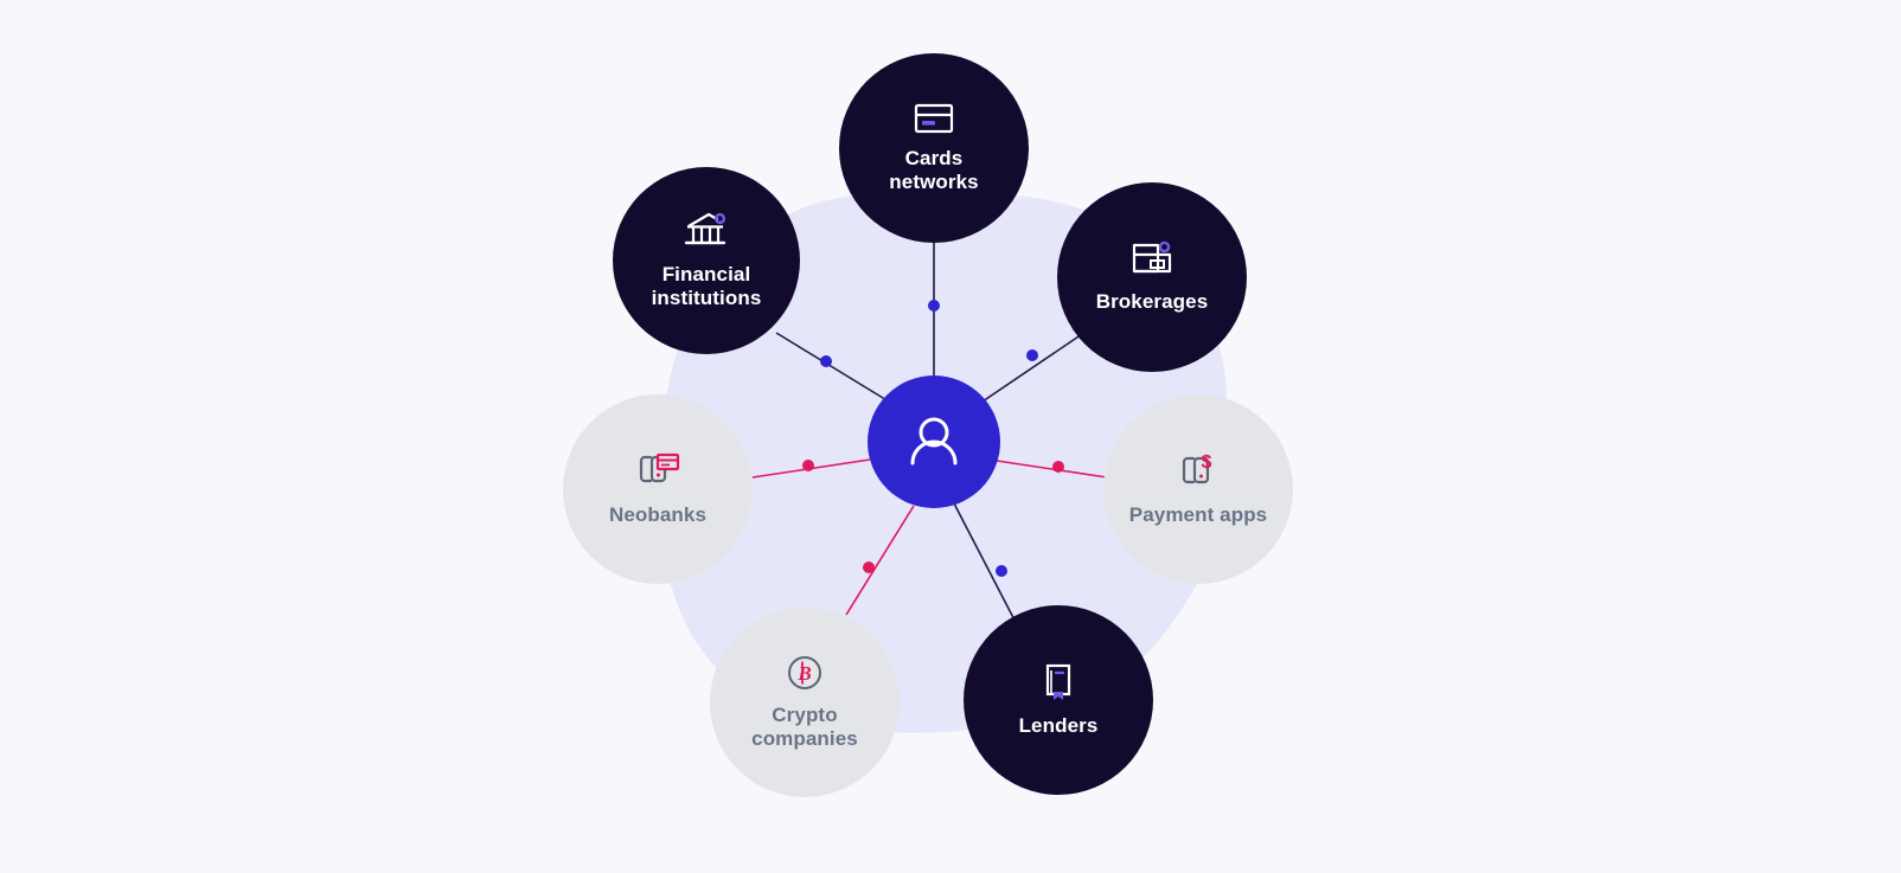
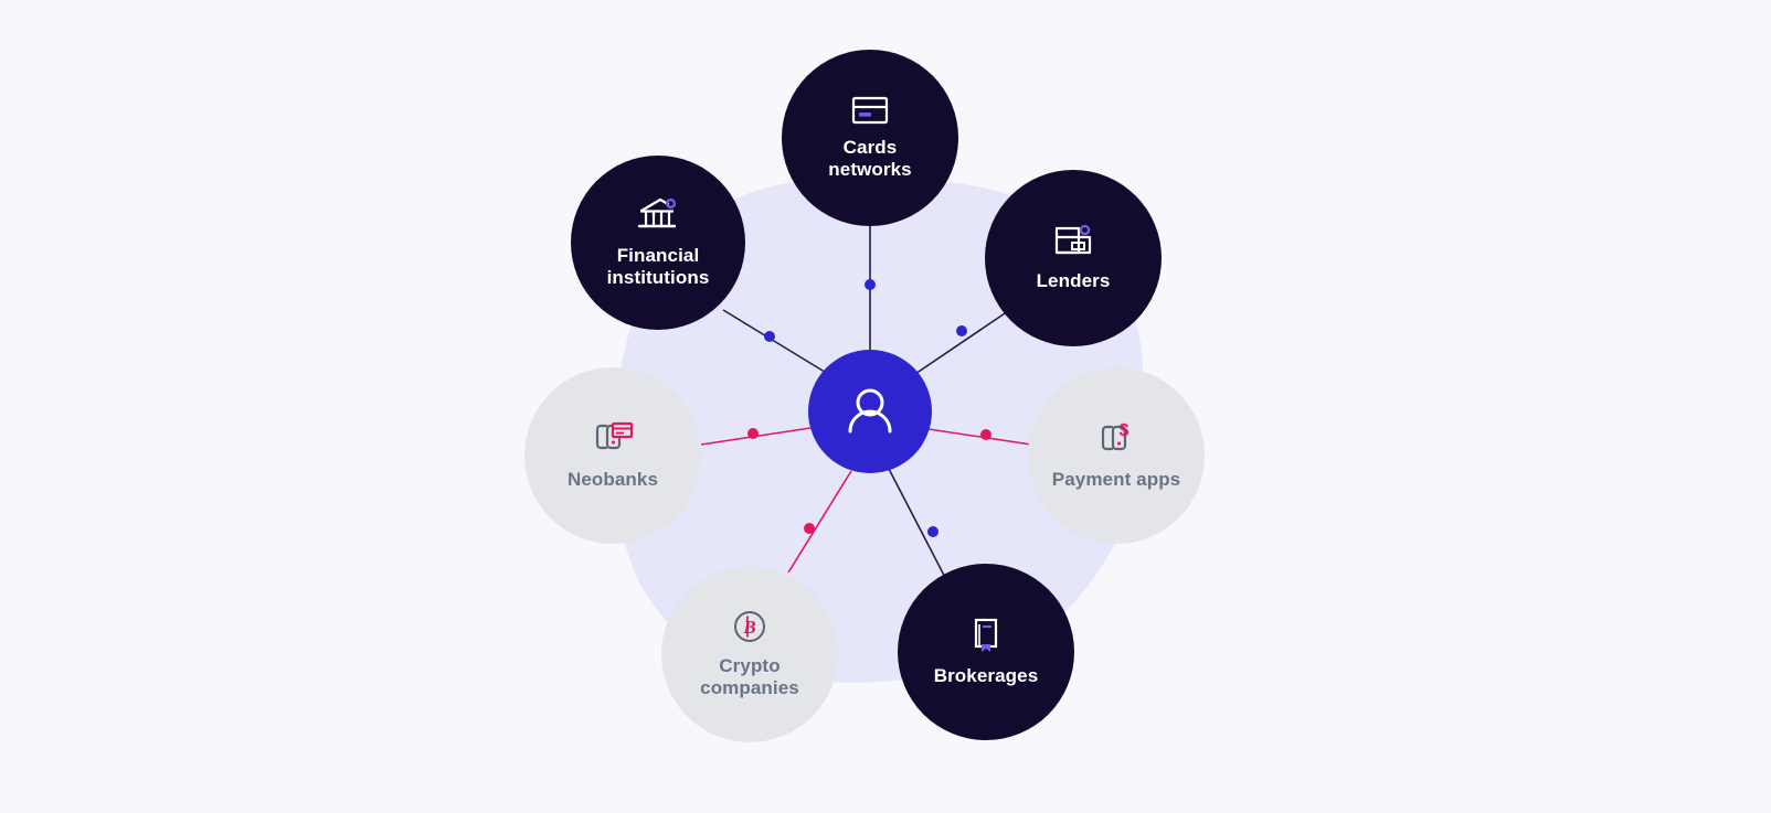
  Cards
  networks
  Financial
  institutions
- Brokerages
+ Lenders
  Neobanks
  $
  Payment apps
  B
  Crypto
  companies
- Lenders
+ Brokerages
